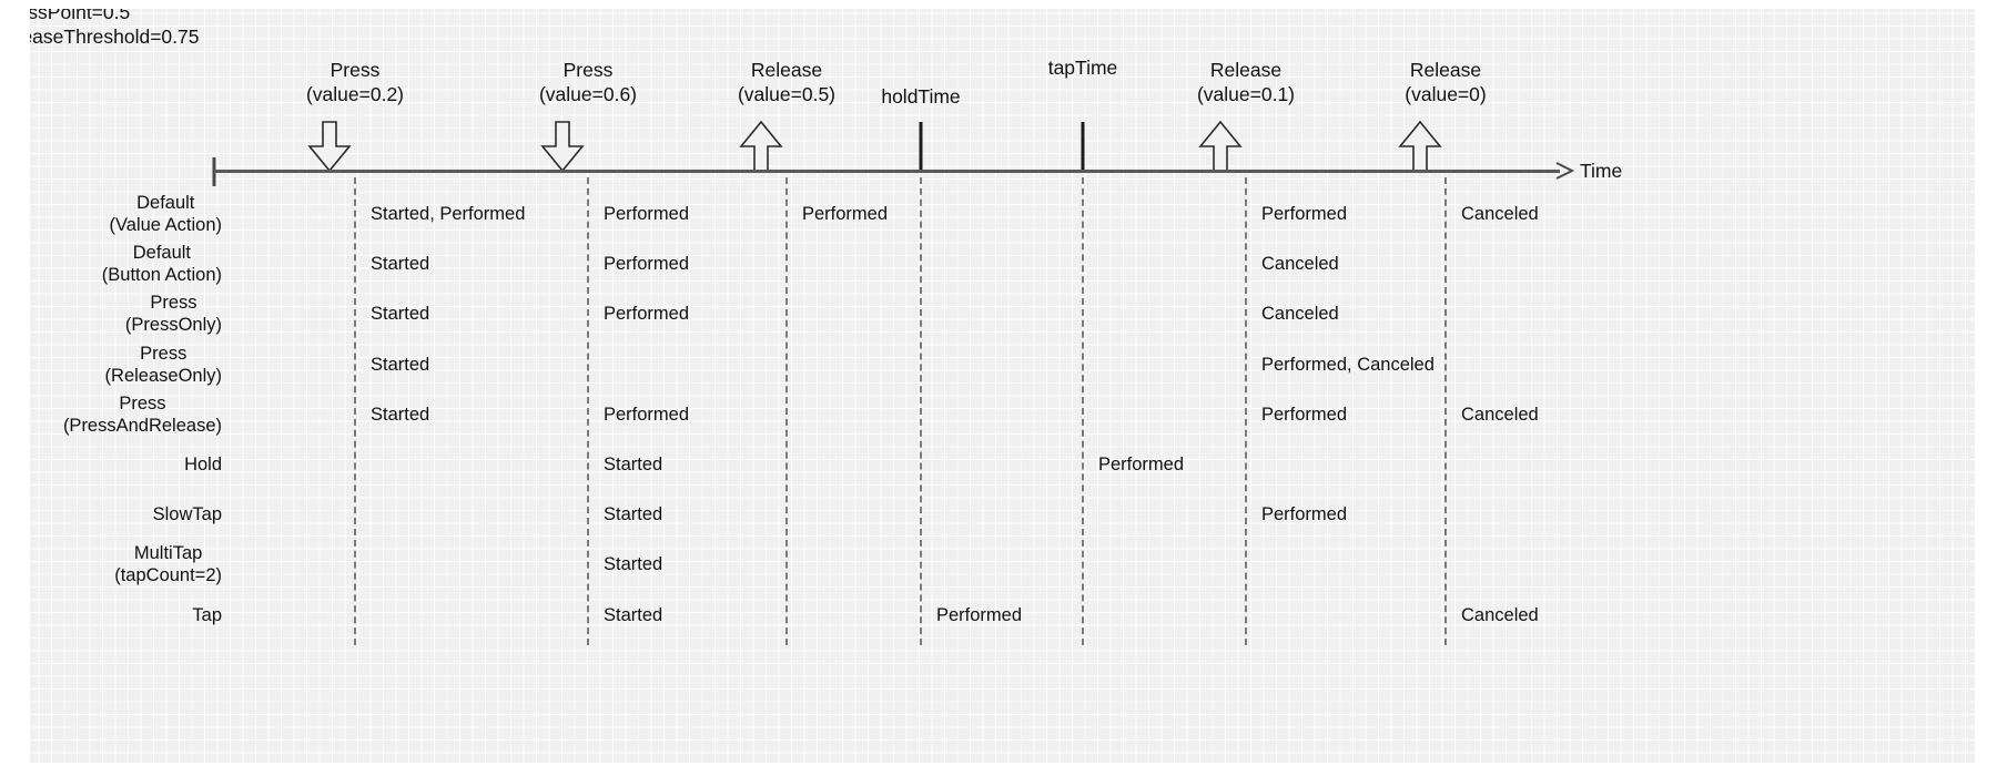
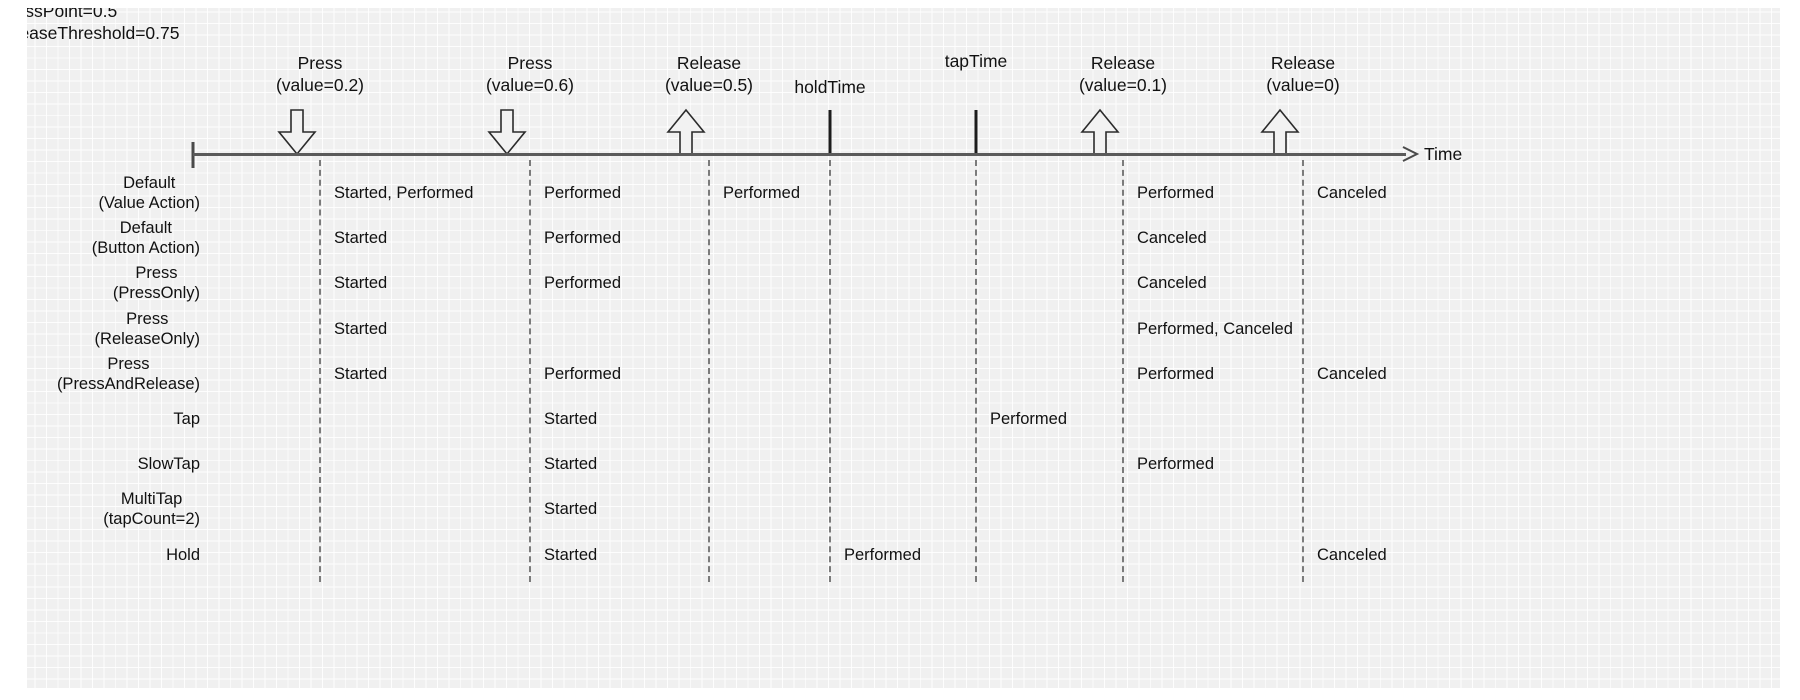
  ssPoint=0.5
  aseThreshold=0.75
  Press
  (value=0.2)
  Press
  (value=0.6)
  Release
  (value=0.5)
  holdTime
  tapTime
  Release
  (value=0.1)
  Release
  (value=0)
  Time
  Default
  (Value Action)
  Default
  (Button Action)
  Press
  (PressOnly)
  Press
  (ReleaseOnly)
  Press
  (PressAndRelease)
- Hold
+ Tap
  SlowTap
  MultiTap
  (tapCount=2)
- Tap
+ Hold
  Started, Performed
  Performed
  Performed
  Performed
  Canceled
  Started
  Performed
  Canceled
  Started
  Performed
  Canceled
  Started
  Performed, Canceled
  Started
  Performed
  Performed
  Canceled
  Started
  Performed
  Started
  Performed
  Started
  Started
  Performed
  Canceled
